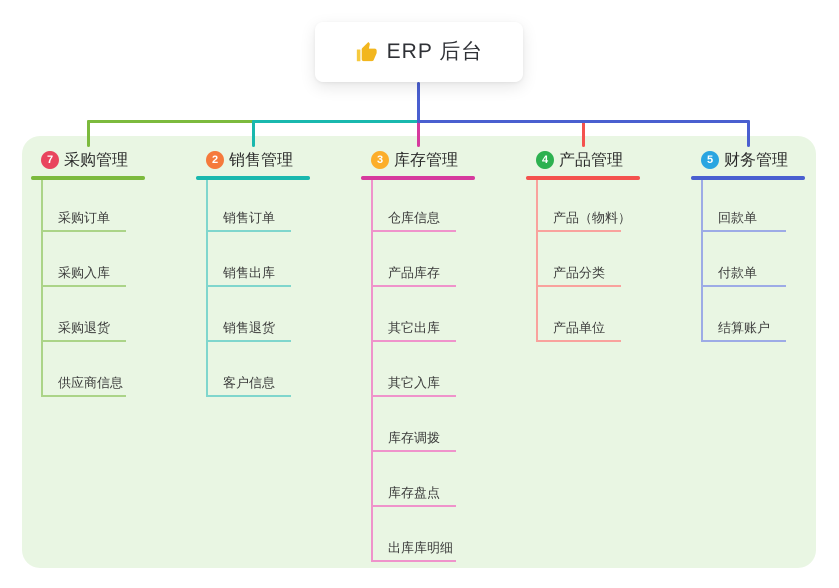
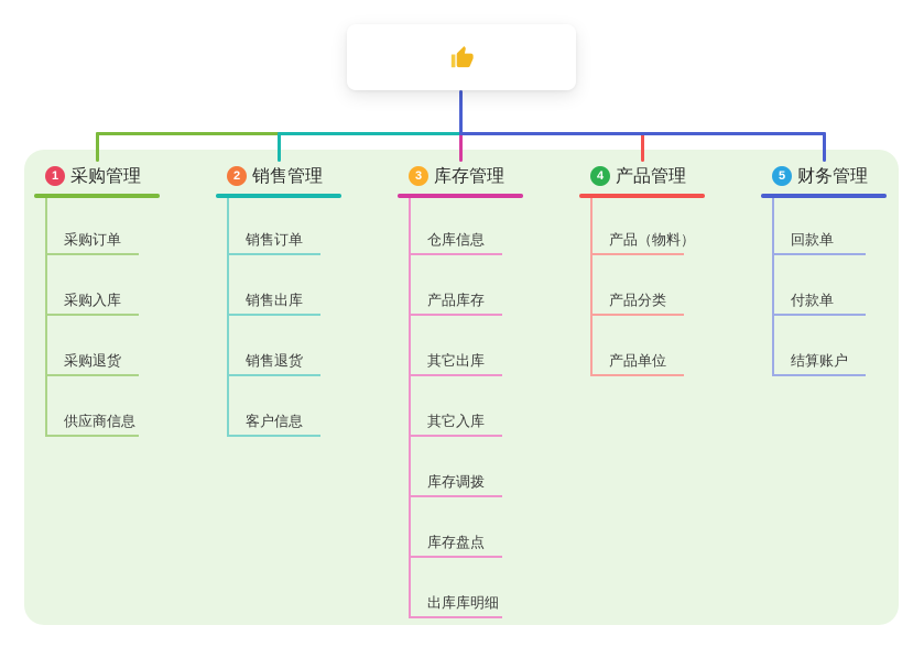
- ERP 后台
- 7
+ 1
  采购管理
  采购订单
  采购入库
  采购退货
  供应商信息
  2
  销售管理
  销售订单
  销售出库
  销售退货
  客户信息
  3
  库存管理
  仓库信息
  产品库存
  其它出库
  其它入库
  库存调拨
  库存盘点
  出库库明细
  4
  产品管理
  产品（物料）
  产品分类
  产品单位
  5
  财务管理
  回款单
  付款单
  结算账户
